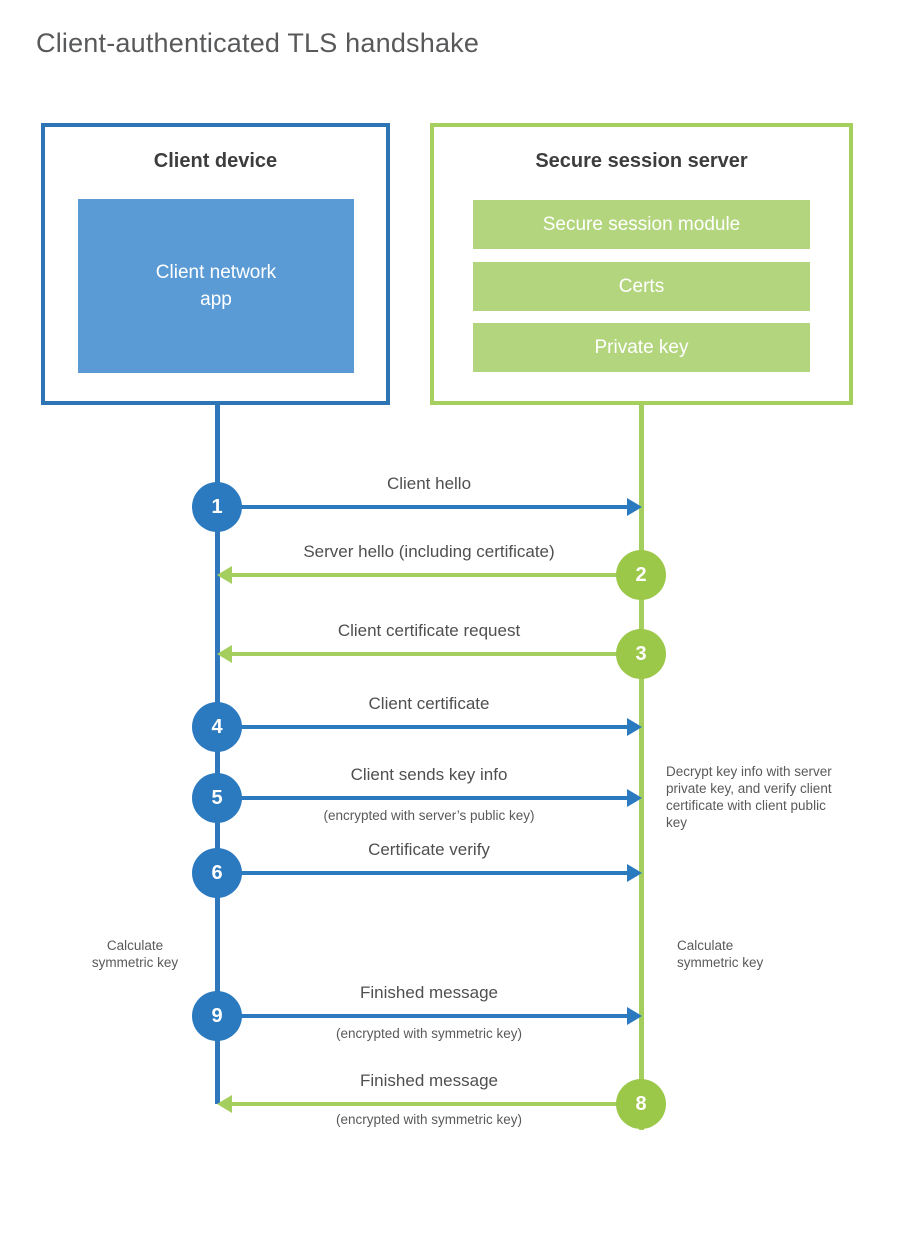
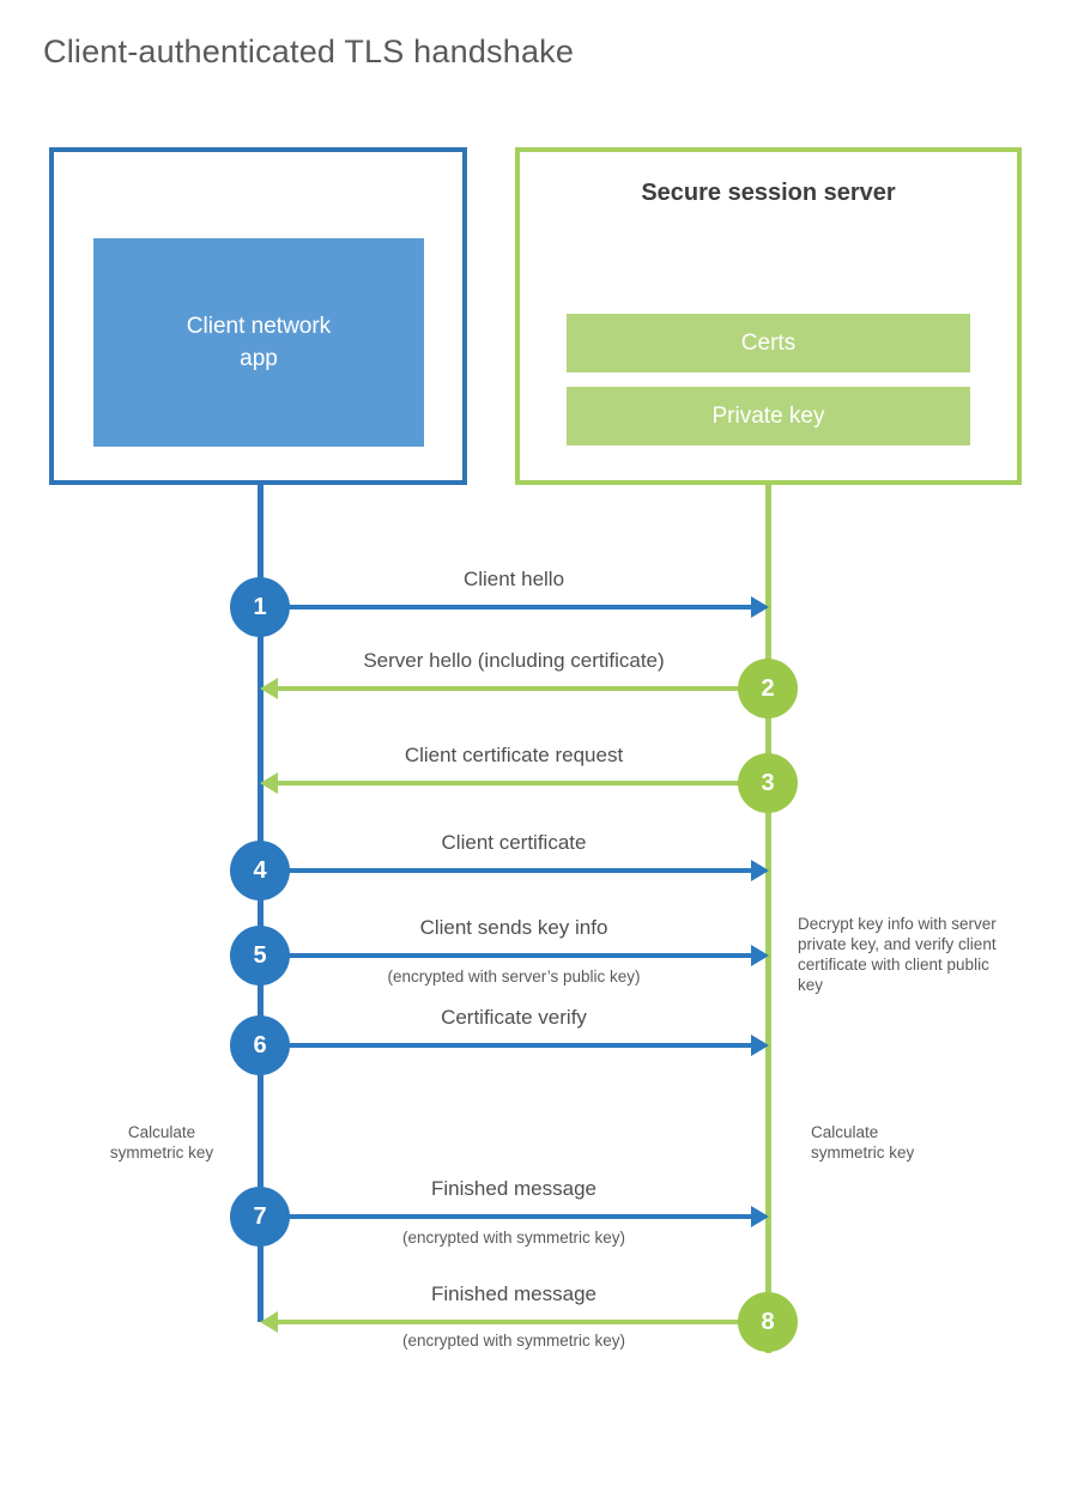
  Client-authenticated TLS handshake
- Client device
  Client network
  app
  Secure session server
- Secure session module
  Certs
  Private key
  Client hello
  1
  Server hello (including certificate)
  2
  Client certificate request
  3
  Client certificate
  4
  Client sends key info
  5
  (encrypted with server’s public key)
  Certificate verify
  6
  Finished message
- 9
+ 7
  (encrypted with symmetric key)
  Finished message
  8
  (encrypted with symmetric key)
  Decrypt key info with server private key, and verify client certificate with client public key
  Calculate
  symmetric key
  Calculate
  symmetric key
